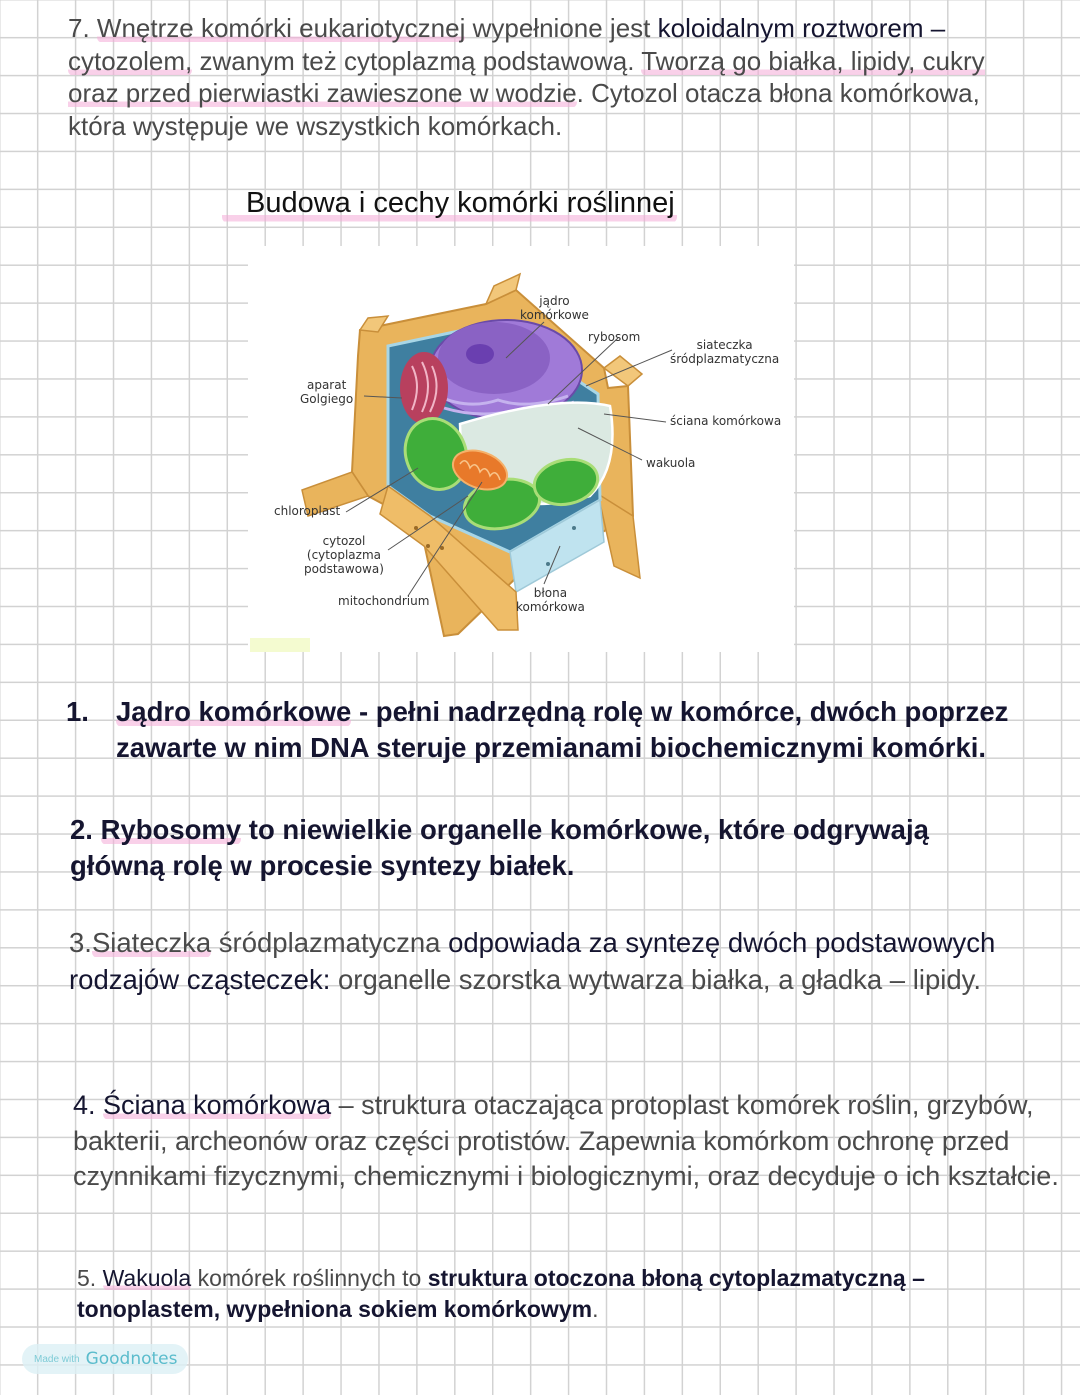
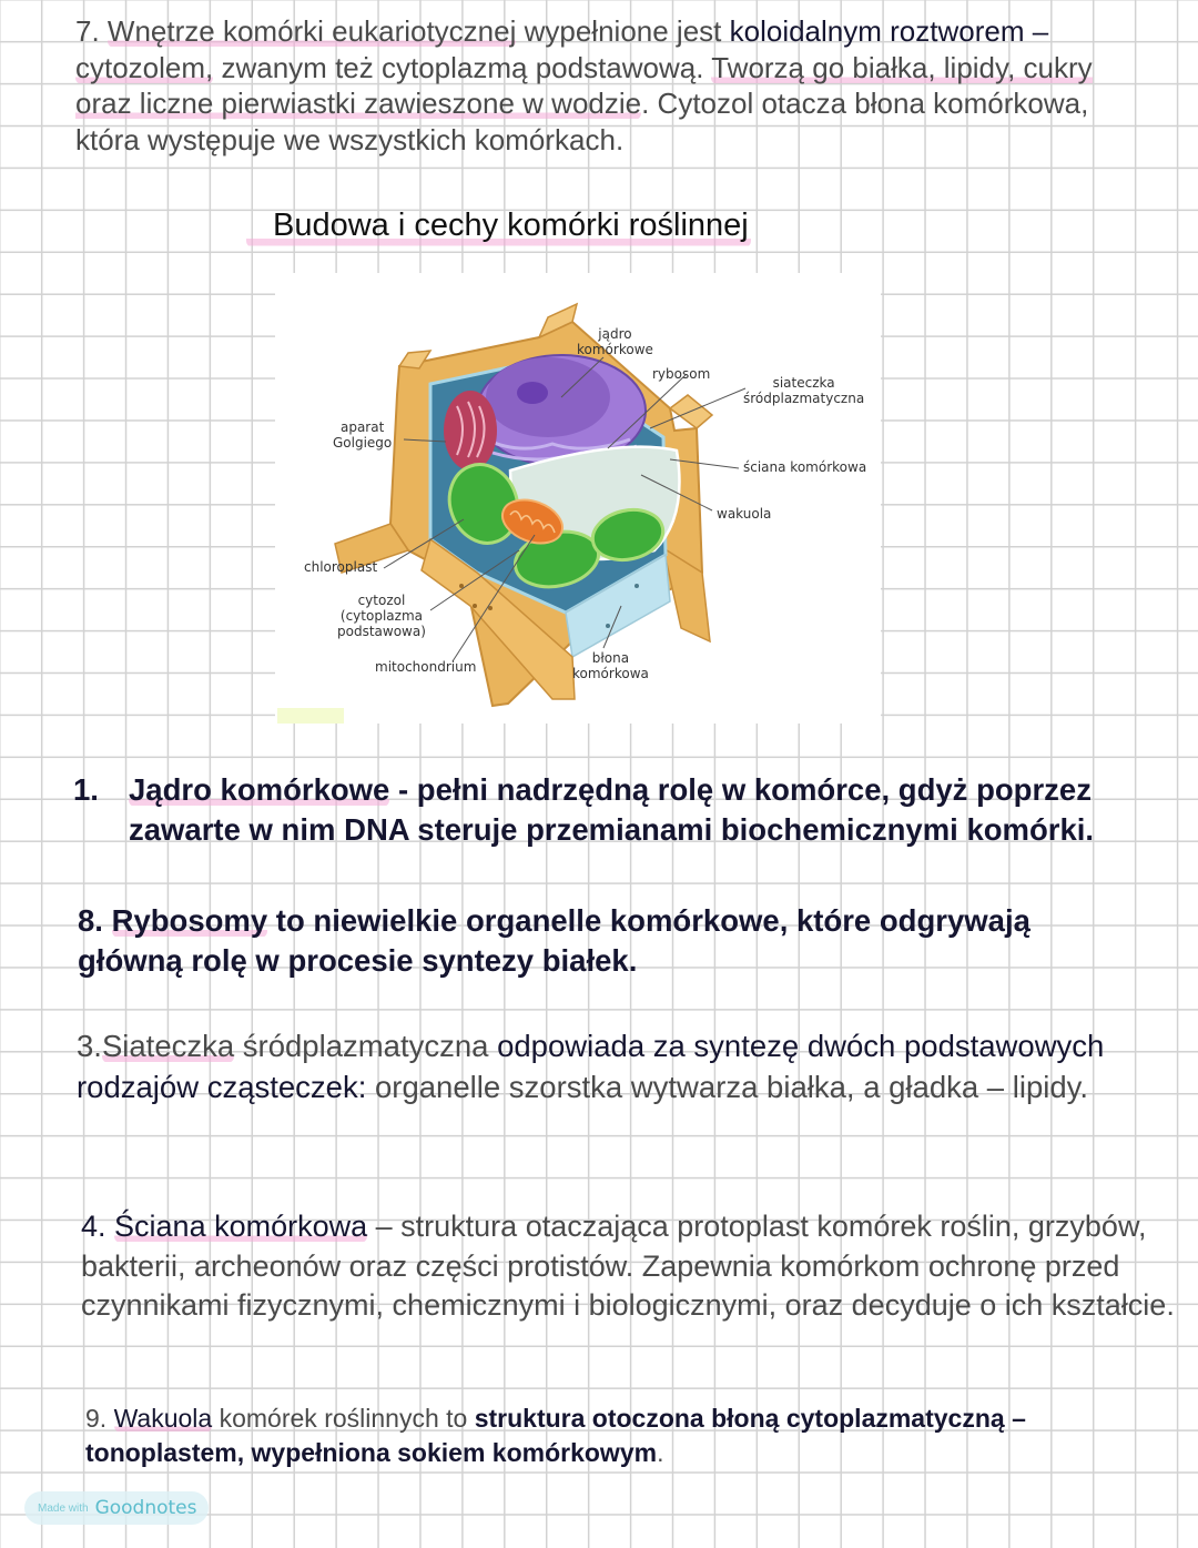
- 7. Wnętrze komórki eukariotycznej wypełnione jest koloidalnym roztworem – cytozolem, zwanym też cytoplazmą podstawową. Tworzą go białka, lipidy, cukry oraz przed pierwiastki zawieszone w wodzie. Cytozol otacza błona komórkowa, która występuje we wszystkich komórkach.
+ 7. Wnętrze komórki eukariotycznej wypełnione jest koloidalnym roztworem – cytozolem, zwanym też cytoplazmą podstawową. Tworzą go białka, lipidy, cukry oraz liczne pierwiastki zawieszone w wodzie. Cytozol otacza błona komórkowa, która występuje we wszystkich komórkach.
  Budowa i cechy komórki roślinnej
  jądro
  komórkowe
  rybosom
  siateczka
  śródplazmatyczna
  aparat
  Golgiego
  ściana komórkowa
  wakuola
  chloroplast
  cytozol
  (cytoplazma
  podstawowa)
  mitochondrium
  błona
  komórkowa
  1.
- Jądro komórkowe - pełni nadrzędną rolę w komórce, dwóch poprzez zawarte w nim DNA steruje przemianami biochemicznymi komórki.
+ Jądro komórkowe - pełni nadrzędną rolę w komórce, gdyż poprzez zawarte w nim DNA steruje przemianami biochemicznymi komórki.
- 2. Rybosomy to niewielkie organelle komórkowe, które odgrywają główną rolę w procesie syntezy białek.
+ 8. Rybosomy to niewielkie organelle komórkowe, które odgrywają główną rolę w procesie syntezy białek.
  3.Siateczka śródplazmatyczna odpowiada za syntezę dwóch podstawowych rodzajów cząsteczek: organelle szorstka wytwarza białka, a gładka – lipidy.
  4. Ściana komórkowa – struktura otaczająca protoplast komórek roślin, grzybów, bakterii, archeonów oraz części protistów. Zapewnia komórkom ochronę przed czynnikami fizycznymi, chemicznymi i biologicznymi, oraz decyduje o ich kształcie.
- 5. Wakuola komórek roślinnych to struktura otoczona błoną cytoplazmatyczną – tonoplastem, wypełniona sokiem komórkowym.
+ 9. Wakuola komórek roślinnych to struktura otoczona błoną cytoplazmatyczną – tonoplastem, wypełniona sokiem komórkowym.
  Made with
  Goodnotes
